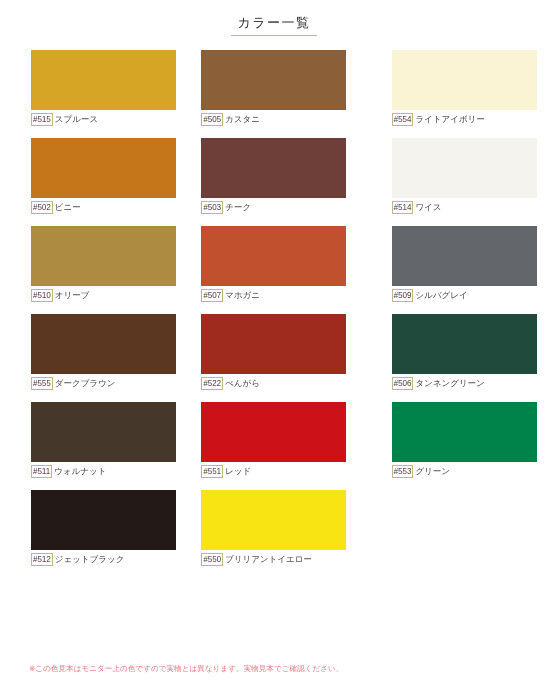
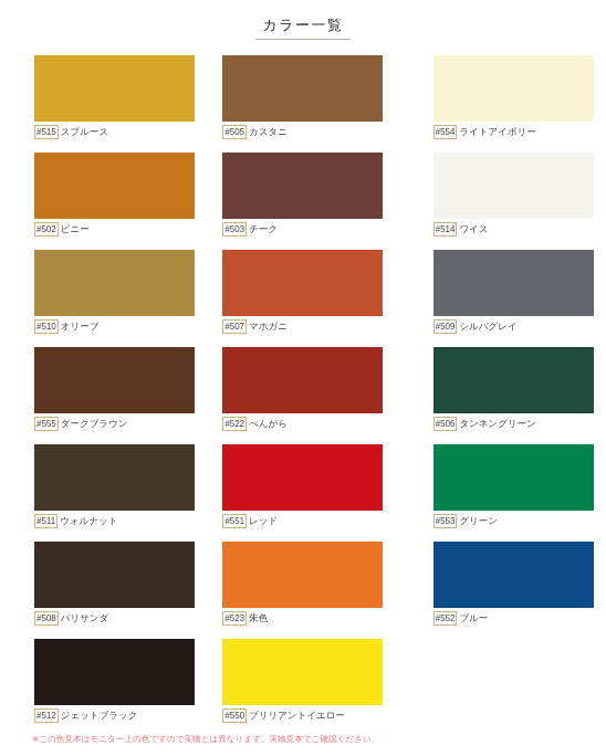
  カラー一覧
  #515
  スプルース
  #505
  カスタニ
  #554
  ライトアイボリー
  #502
  ビニー
  #503
  チーク
  #514
  ワイス
  #510
  オリーブ
  #507
  マホガニ
  #509
  シルバグレイ
  #555
  ダークブラウン
  #522
  べんがら
  #506
  タンネングリーン
  #511
  ウォルナット
  #551
  レッド
  #553
  グリーン
+ #508
+ パリサンダ
+ #523
+ 朱色
+ #552
+ ブルー
  #512
  ジェットブラック
  #550
  ブリリアントイエロー
  ※この色見本はモニター上の色ですので実物とは異なります。実物見本でご確認ください。
